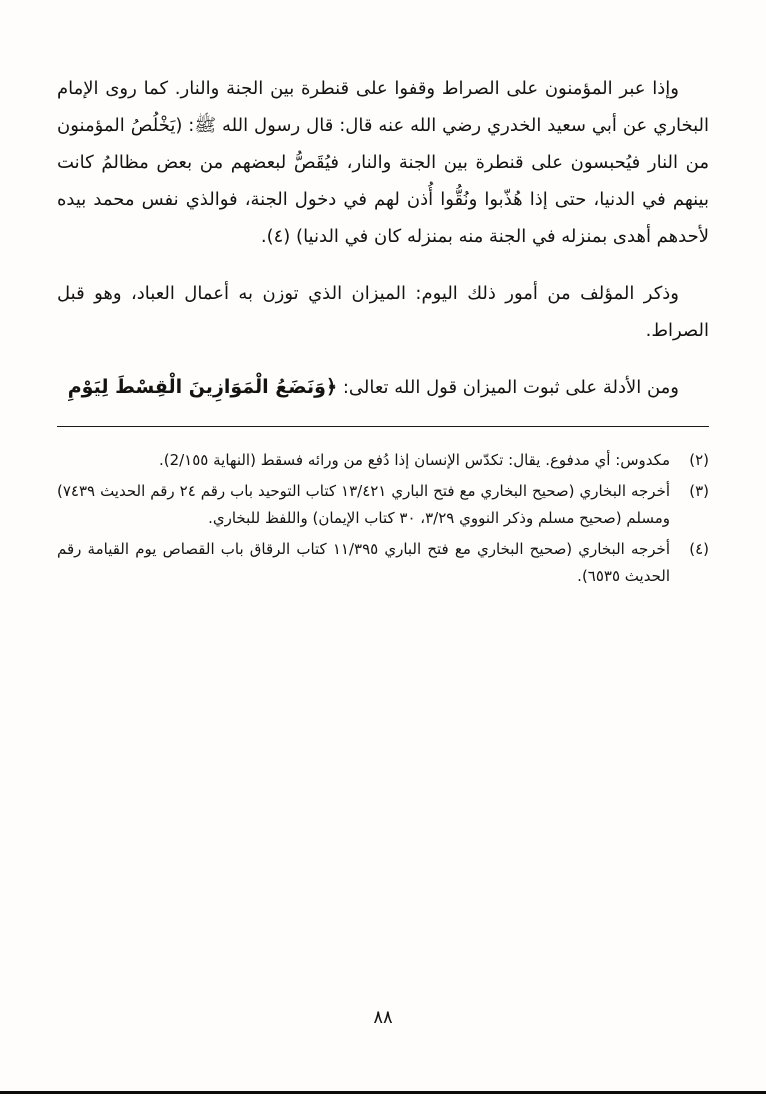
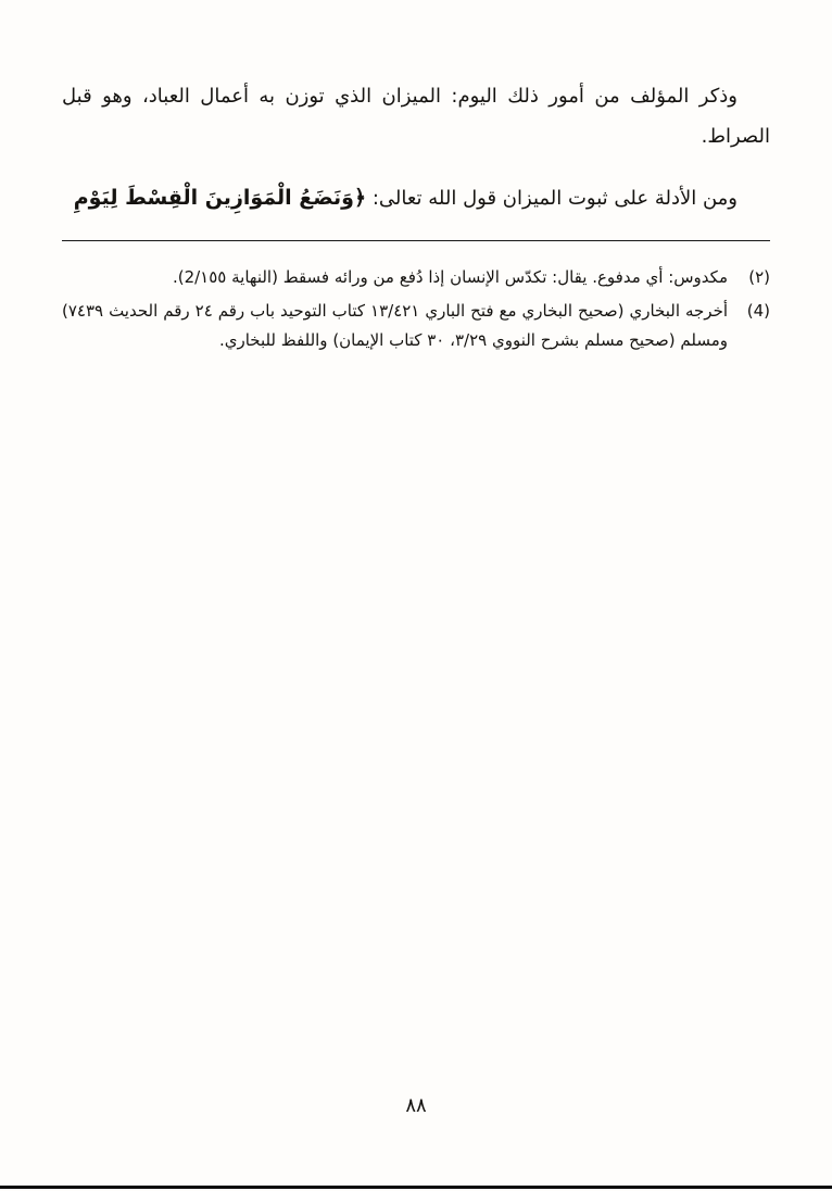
- وإذا عبر المؤمنون على الصراط وقفوا على قنطرة بين الجنة والنار. كما روى الإمام البخاري عن أبي سعيد الخدري رضي الله عنه قال: قال رسول الله ﷺ: (يَخْلُصُ المؤمنون من النار فيُحبسون على قنطرة بين الجنة والنار، فيُقَصُّ لبعضهم من بعض مظالمُ كانت بينهم في الدنيا، حتى إذا هُذّبوا ونُقُّوا أُذن لهم في دخول الجنة، فوالذي نفس محمد بيده لأحدهم أهدى بمنزله في الجنة منه بمنزله كان في الدنيا) (٤).
  وذكر المؤلف من أمور ذلك اليوم: الميزان الذي توزن به أعمال العباد، وهو قبل الصراط.
  ومن الأدلة على ثبوت الميزان قول الله تعالى: ﴿وَنَضَعُ الْمَوَازِينَ الْقِسْطَ لِيَوْمِ
  (٢)
  مكدوس: أي مدفوع. يقال: تكدّس الإنسان إذا دُفع من ورائه فسقط (النهاية 2/١٥٥).
- (٣)
+ (4)
- أخرجه البخاري (صحيح البخاري مع فتح الباري ١٣/٤٢١ كتاب التوحيد باب رقم ٢٤ رقم الحديث ٧٤٣٩) ومسلم (صحيح مسلم وذكر النووي ٣/٢٩، ٣٠ كتاب الإيمان) واللفظ للبخاري.
+ أخرجه البخاري (صحيح البخاري مع فتح الباري ١٣/٤٢١ كتاب التوحيد باب رقم ٢٤ رقم الحديث ٧٤٣٩) ومسلم (صحيح مسلم بشرح النووي ٣/٢٩، ٣٠ كتاب الإيمان) واللفظ للبخاري.
- (٤)
- أخرجه البخاري (صحيح البخاري مع فتح الباري ١١/٣٩٥ كتاب الرقاق باب القصاص يوم القيامة رقم الحديث ٦٥٣٥).
  ٨٨
